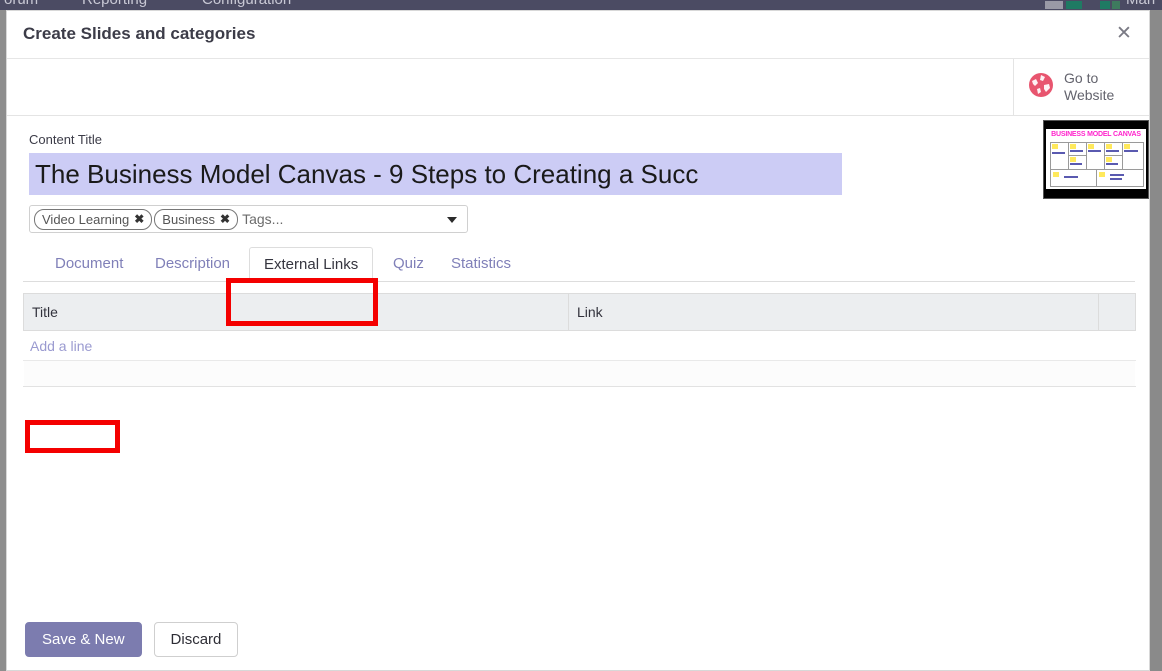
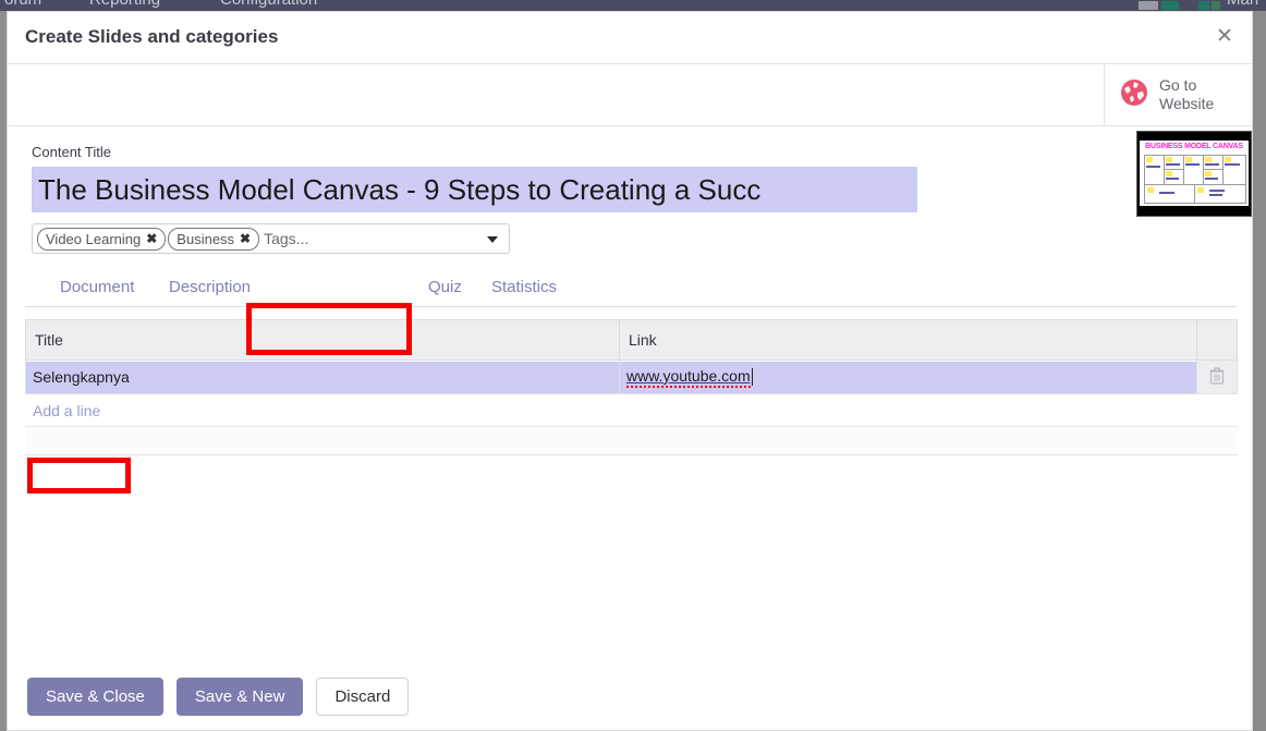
  Create Slides and categories
  ✕
  Go to
  Website
  Content Title
  The Business Model Canvas - 9 Steps to Creating a Succ
  Video Learning
  ✖
  Business
  ✖
  Tags...
  Document
  Description
- External Links
  Quiz
  Statistics
  Title	Link
+ Selengkapnya	www.youtube.com
  Add a line
+ Save & Close
  Save & New
  Discard
